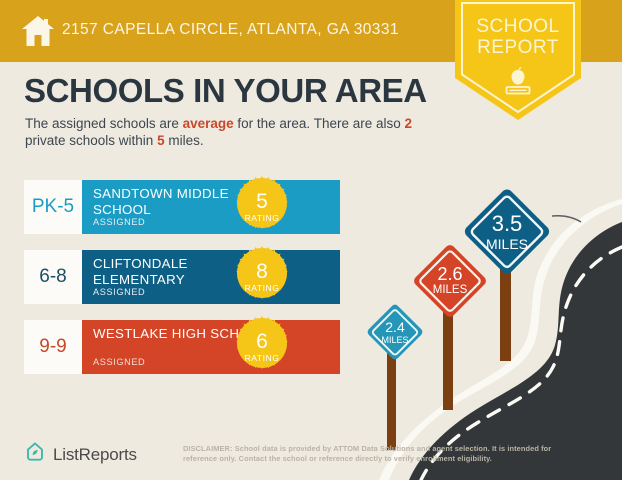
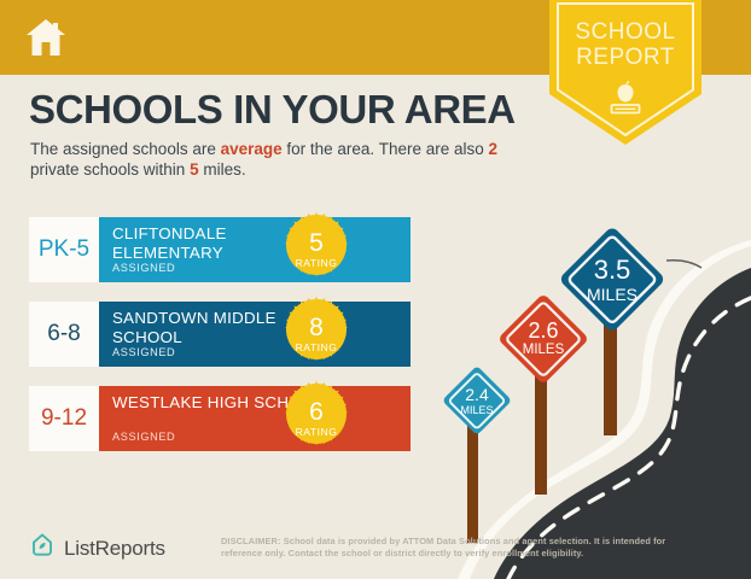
- 2157 CAPELLA CIRCLE, ATLANTA, GA 30331
  SCHOOL
  REPORT
  SCHOOLS IN YOUR AREA
  The assigned schools are average for the area. There are also 2 private schools within 5 miles.
  3.5
  MILES
  2.6
  MILES
  2.4
  MILES
  PK-5
- SANDTOWN MIDDLE SCHOOL
+ CLIFTONDALE ELEMENTARY
  ASSIGNED
  5
  RATING
  6-8
- CLIFTONDALE ELEMENTARY
+ SANDTOWN MIDDLE SCHOOL
  ASSIGNED
  8
  RATING
- 9-9
+ 9-12
  WESTLAKE HIGH SCH
  ASSIGNED
  6
  RATING
  ListReports
- DISCLAIMER: School data is provided by ATTOM Data Solutions and agent selection. It is intended for reference only. Contact the school or reference directly to verify enrollment eligibility.
+ DISCLAIMER: School data is provided by ATTOM Data Solutions and agent selection. It is intended for reference only. Contact the school or district directly to verify enrollment eligibility.
